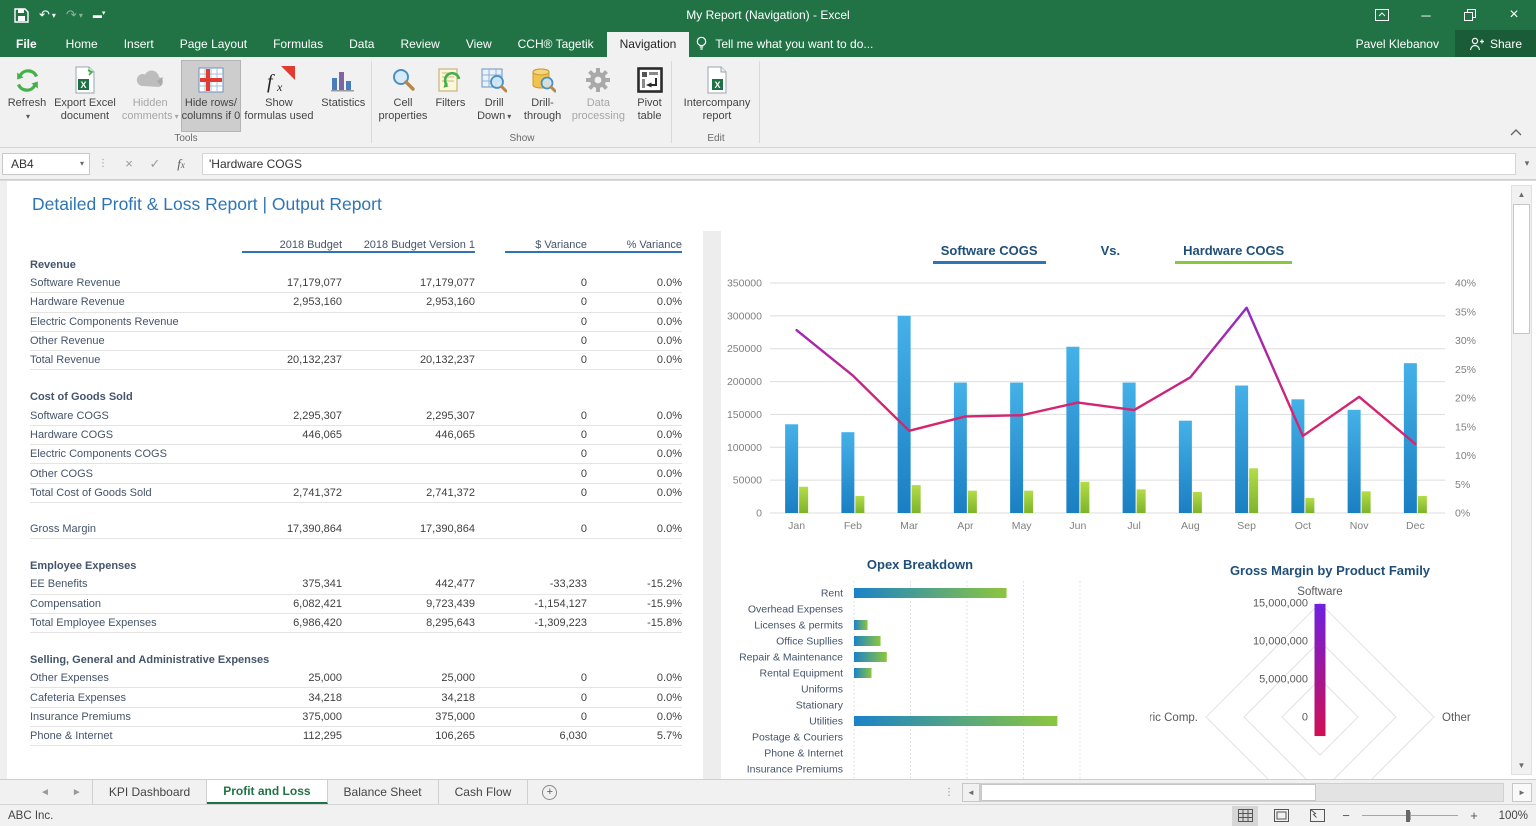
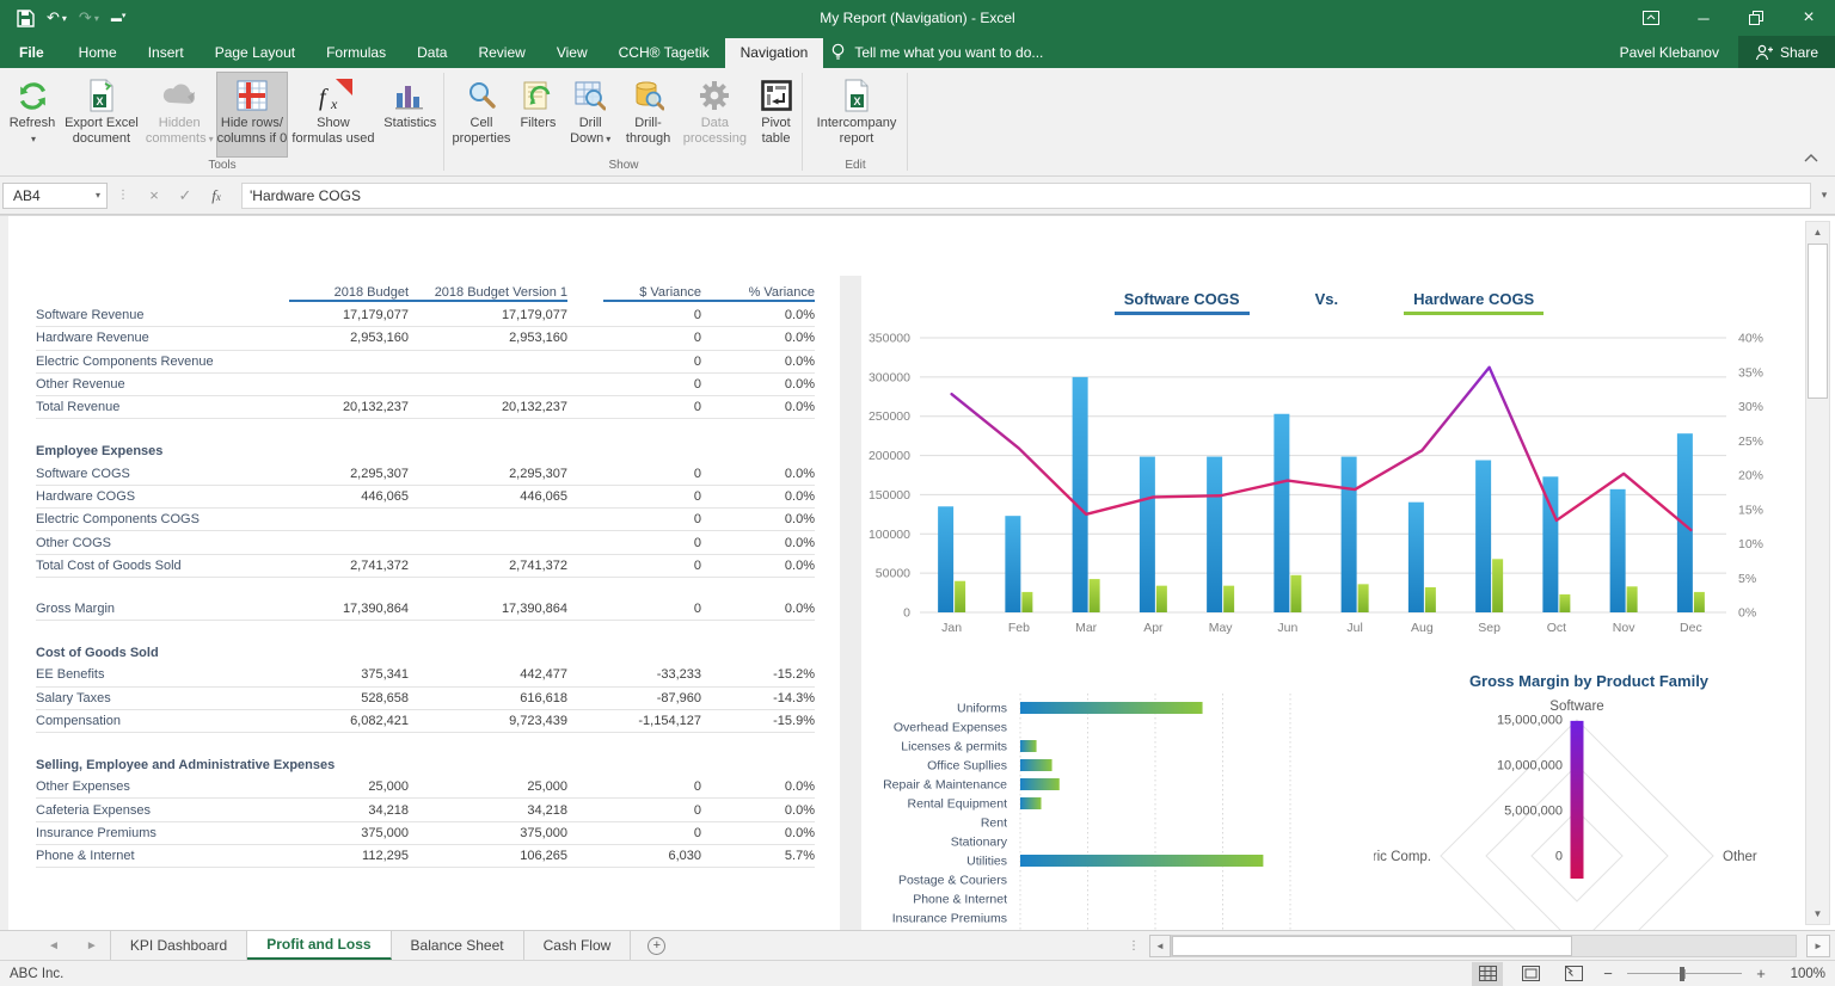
  ↶
  ▾
  ↷
  ▾
  ▬
  My Report (Navigation) - Excel
  ─
  ×
  File
  Home
  Insert
  Page Layout
  Formulas
  Data
  Review
  View
  CCH® Tagetik
  Navigation
  Tell me what you want to do...
  Pavel Klebanov
  Share
  Refresh
  ▾
  X
  Export Excel
  document
  Hidden
  comments ▾
  Hide rows/
  columns if 0
  f
  x
  Show
  formulas used
  Statistics
  Tools
  Cell
  properties
  Filters
  Drill
  Down ▾
  Drill-
  through
  Data
  processing
  Pivot
  table
  Show
  X
  Intercompany
  report
  Edit
  AB4
  ▾
  ⋮
  ×
  ✓
  fx
  'Hardware COGS
  ▾
- Detailed Profit & Loss Report | Output Report
  2018 Budget
  2018 Budget Version 1
  $ Variance
  % Variance
- Revenue
  Software Revenue
  17,179,077
  17,179,077
  0
  0.0%
  Hardware Revenue
  2,953,160
  2,953,160
  0
  0.0%
  Electric Components Revenue
  0
  0.0%
  Other Revenue
  0
  0.0%
  Total Revenue
  20,132,237
  20,132,237
  0
  0.0%
- Cost of Goods Sold
+ Employee Expenses
  Software COGS
  2,295,307
  2,295,307
  0
  0.0%
  Hardware COGS
  446,065
  446,065
  0
  0.0%
  Electric Components COGS
  0
  0.0%
  Other COGS
  0
  0.0%
  Total Cost of Goods Sold
  2,741,372
  2,741,372
  0
  0.0%
  Gross Margin
  17,390,864
  17,390,864
  0
  0.0%
- Employee Expenses
+ Cost of Goods Sold
  EE Benefits
  375,341
  442,477
  -33,233
  -15.2%
+ Salary Taxes
+ 528,658
+ 616,618
+ -87,960
+ -14.3%
  Compensation
  6,082,421
  9,723,439
  -1,154,127
  -15.9%
- Total Employee Expenses
- 6,986,420
- 8,295,643
- -1,309,223
- -15.8%
- Selling, General and Administrative Expenses
+ Selling, Employee and Administrative Expenses
  Other Expenses
  25,000
  25,000
  0
  0.0%
  Cafeteria Expenses
  34,218
  34,218
  0
  0.0%
  Insurance Premiums
  375,000
  375,000
  0
  0.0%
  Phone & Internet
  112,295
  106,265
  6,030
  5.7%
  Software COGS
  Vs.
  Hardware COGS
  0
  50000
  100000
  150000
  200000
  250000
  300000
  350000
  0%
  5%
  10%
  15%
  20%
  25%
  30%
  35%
  40%
  Jan
  Feb
  Mar
  Apr
  May
  Jun
  Jul
  Aug
  Sep
  Oct
  Nov
  Dec
- Opex Breakdown
- Rent
+ Uniforms
  Overhead Expenses
  Licenses & permits
  Office Supllies
  Repair & Maintenance
  Rental Equipment
- Uniforms
+ Rent
  Stationary
  Utilities
  Postage & Couriers
  Phone & Internet
  Insurance Premiums
  Gross Margin by Product Family
  15,000,000
  10,000,000
  5,000,000
  0
  Software
  Other
  ▲
  ▼
  ◄
  ►
  KPI Dashboard
  Profit and Loss
  Balance Sheet
  Cash Flow
  +
  ⋮
  ◄
  ►
  ABC Inc.
  −
  +
  100%
